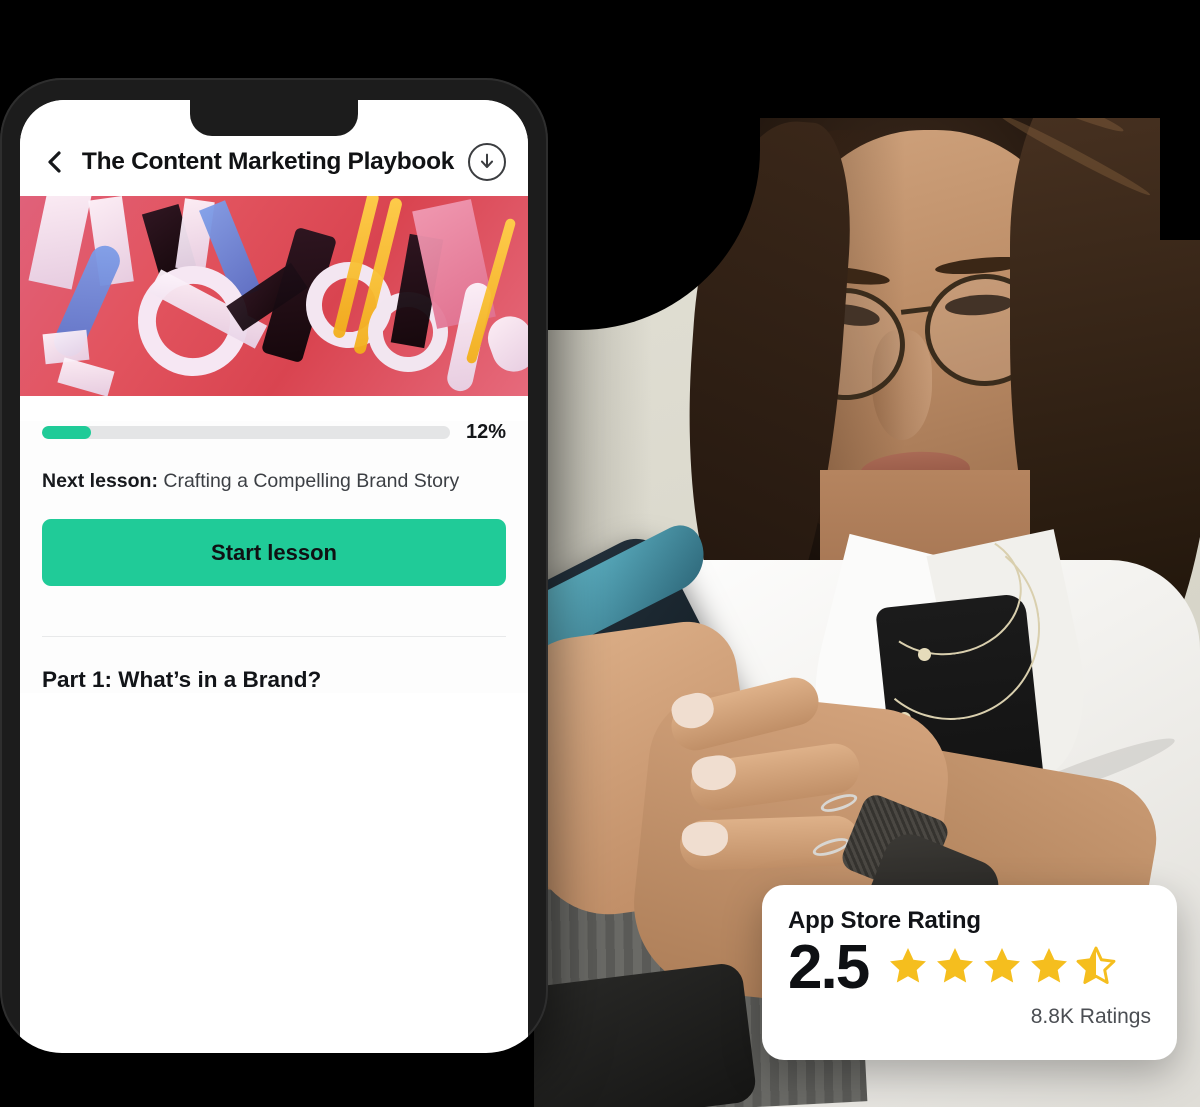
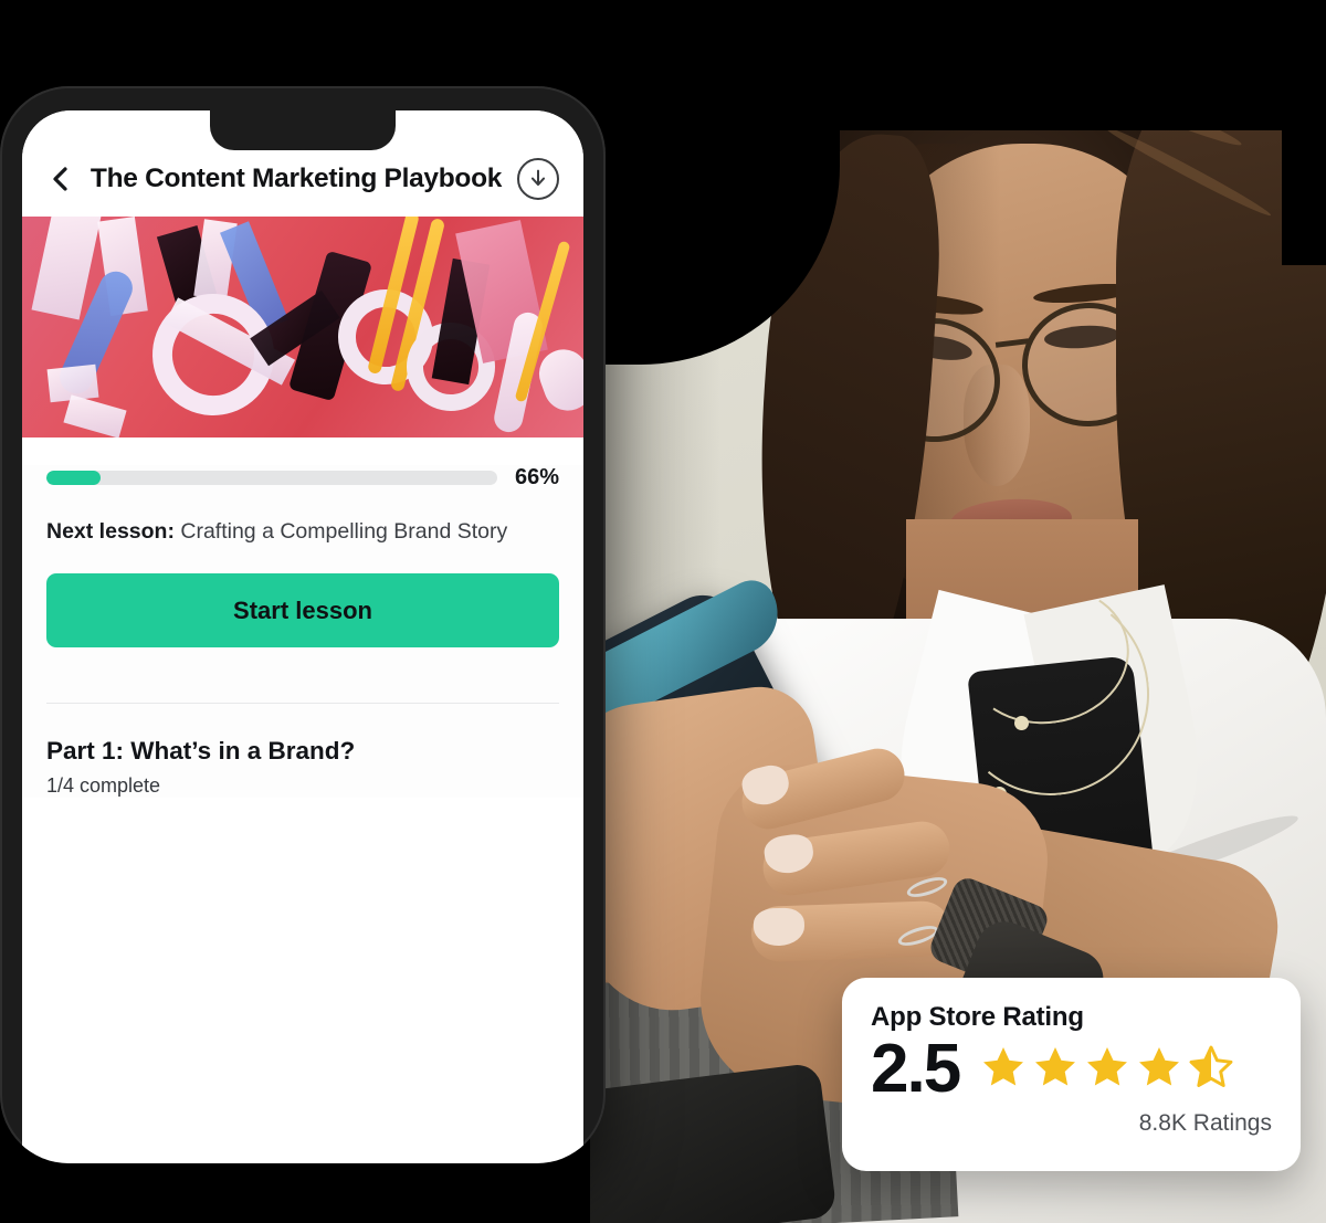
  The Content Marketing Playbook
- 12%
+ 66%
  Next lesson: Crafting a Compelling Brand Story
  Start lesson
  Part 1: What’s in a Brand?
+ 1/4 complete
  App Store Rating
  2.5
  8.8K Ratings
